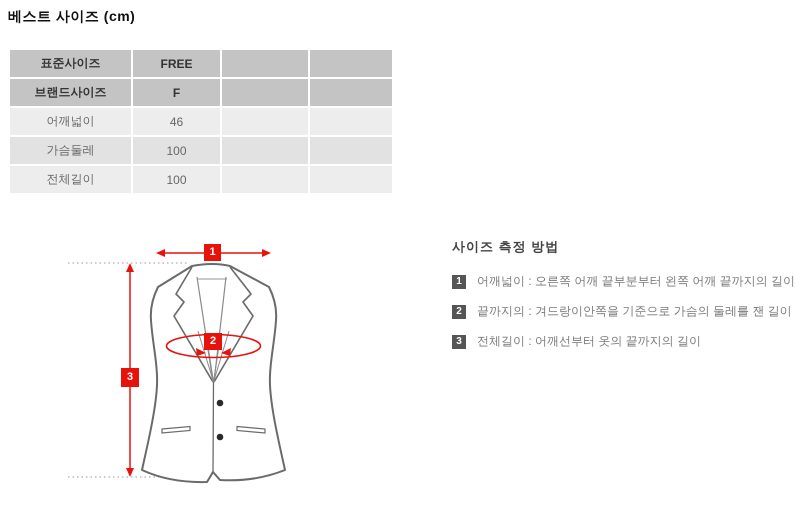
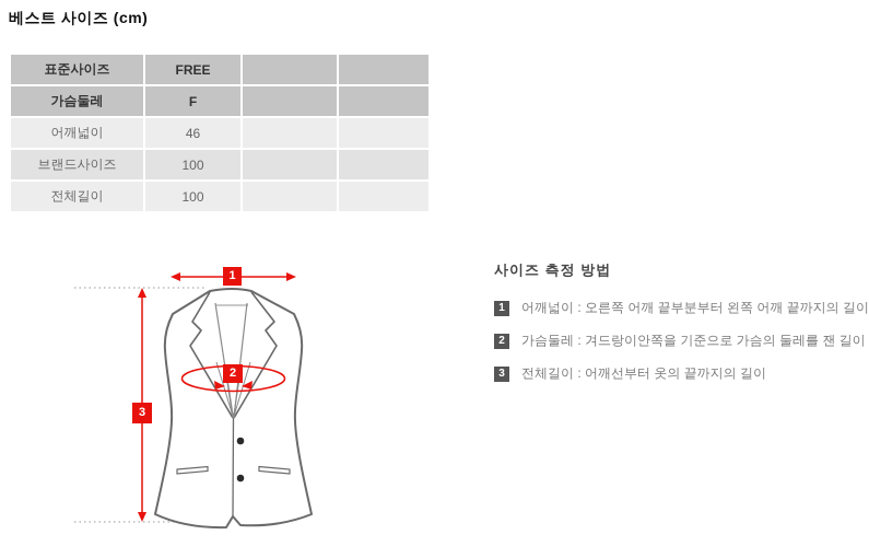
  베스트 사이즈 (cm)
  표준사이즈	FREE
- 브랜드사이즈	F
+ 가슴둘레	F
  어깨넓이	46
- 가슴둘레	100
+ 브랜드사이즈	100
  전체길이	100
  1
  2
  3
  사이즈 측정 방법
  1
  어깨넓이 : 오른쪽 어깨 끝부분부터 왼쪽 어깨 끝까지의 길이
  2
- 끝까지의 : 겨드랑이안쪽을 기준으로 가슴의 둘레를 잰 길이
+ 가슴둘레 : 겨드랑이안쪽을 기준으로 가슴의 둘레를 잰 길이
  3
  전체길이 : 어깨선부터 옷의 끝까지의 길이
